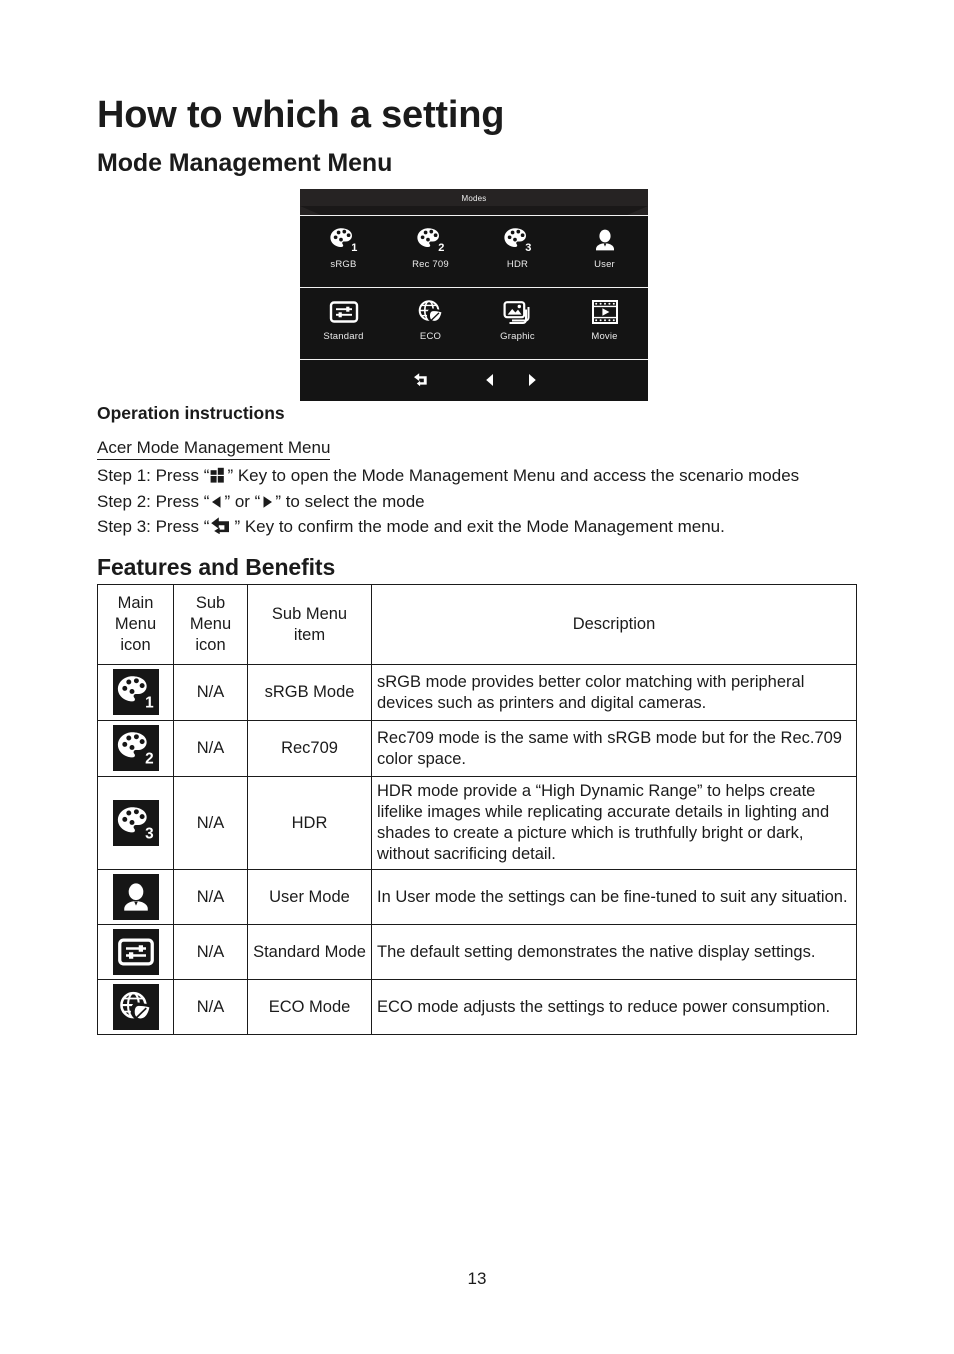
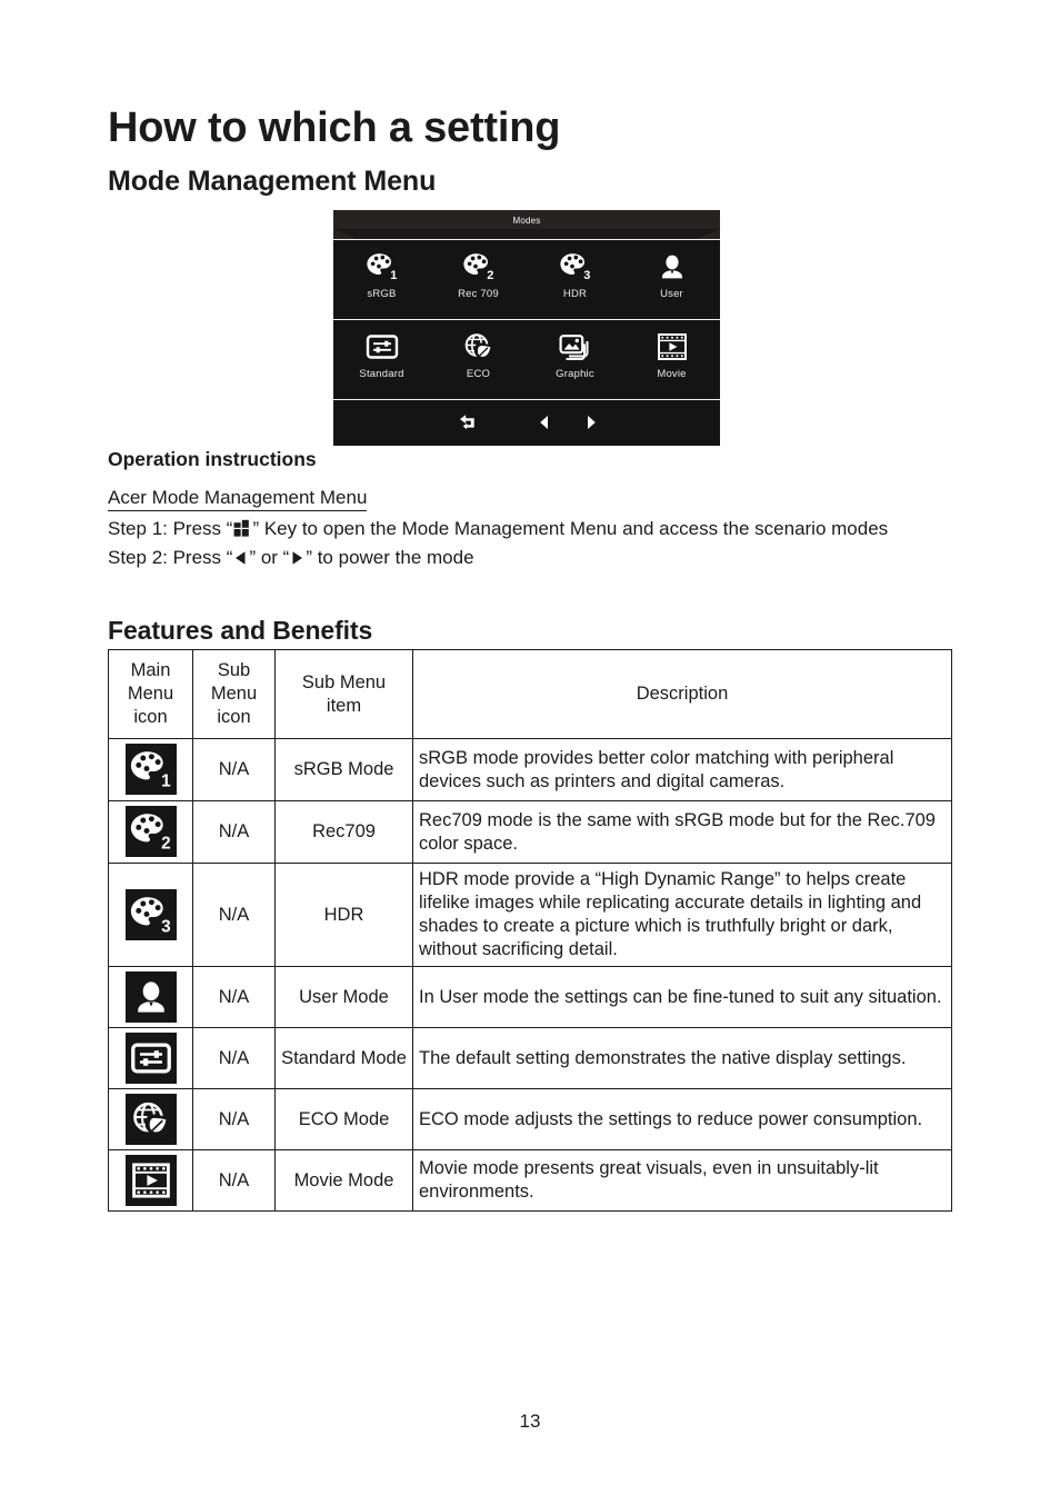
  How to which a setting
  Mode Management Menu
  Modes
  1
  sRGB
  2
  Rec 709
  3
  HDR
  User
  Standard
  ECO
  Graphic
  Movie
  Operation instructions
  Acer Mode Management Menu
  Step 1: Press “ ” Key to open the Mode Management Menu and access the scenario modes
- Step 2: Press “ ” or “ ” to select the mode
+ Step 2: Press “ ” or “ ” to power the mode
- Step 3: Press “ ” Key to confirm the mode and exit the Mode Management menu.
  Features and Benefits
  Main Menu icon	Sub Menu icon	Sub Menu item	Description
  1	N/A	sRGB Mode	sRGB mode provides better color matching with peripheral devices such as printers and digital cameras.
  2	N/A	Rec709	Rec709 mode is the same with sRGB mode but for the Rec.709 color space.
  3	N/A	HDR	HDR mode provide a “High Dynamic Range” to helps create lifelike images while replicating accurate details in lighting and shades to create a picture which is truthfully bright or dark, without sacrificing detail.
  	N/A	User Mode	In User mode the settings can be fine-tuned to suit any situation.
  	N/A	Standard Mode	The default setting demonstrates the native display settings.
  	N/A	ECO Mode	ECO mode adjusts the settings to reduce power consumption.
+ 	N/A	Movie Mode	Movie mode presents great visuals, even in unsuitably-lit environments.
  13
